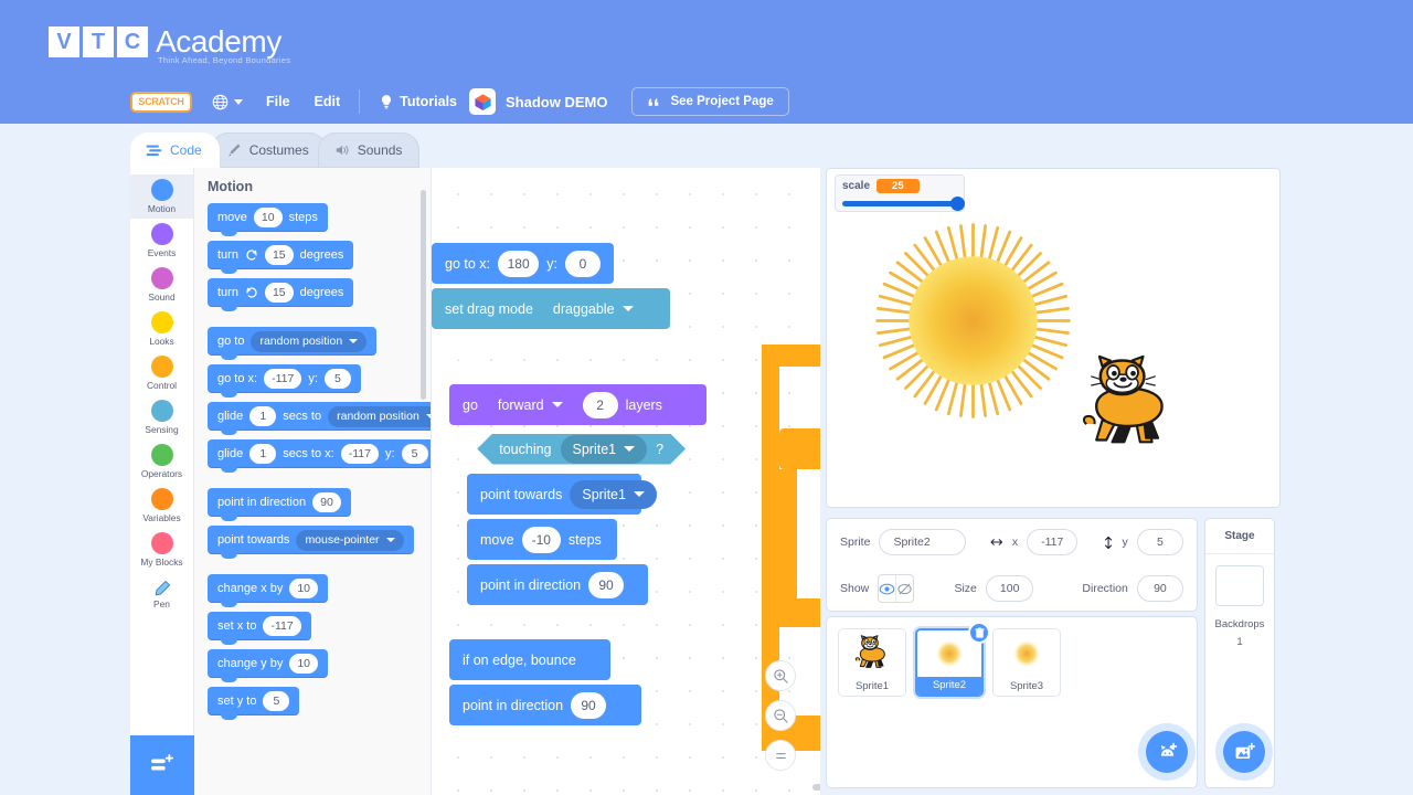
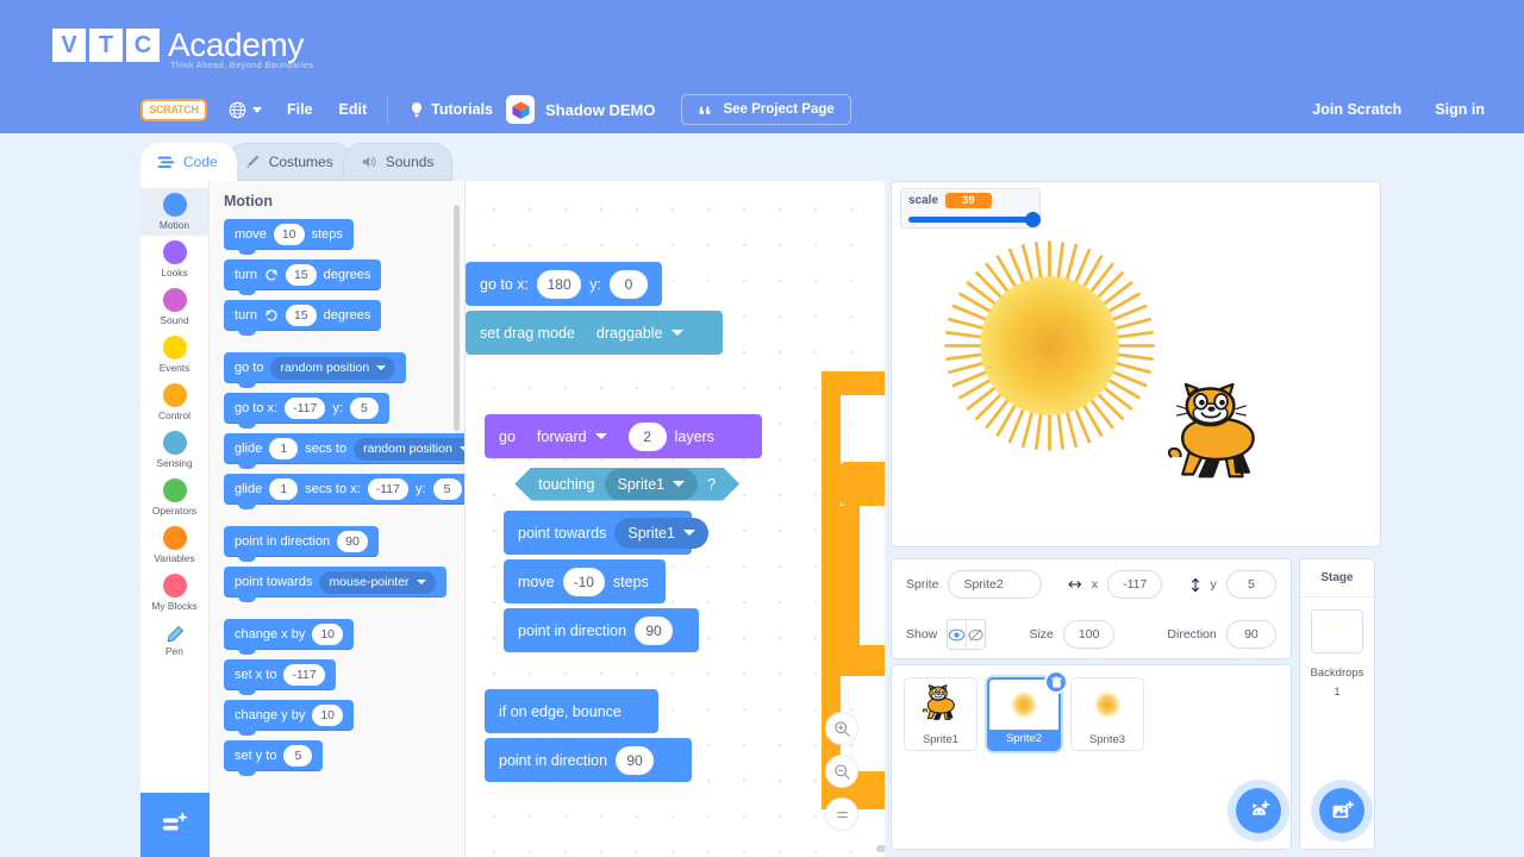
  V
  T
  C
  Academy
  Think Ahead, Beyond Boundaries
  SCRATCH
  File
  Edit
  Tutorials
  Shadow DEMO
  See Project Page
+ Join Scratch
+ Sign in
  Code
  Costumes
  Sounds
  Motion
- Events
+ Looks
  Sound
- Looks
+ Events
  Control
  Sensing
  Operators
  Variables
  My Blocks
  Pen
  Motion
  move
  10
  steps
  turn
  15
  degrees
  turn
  15
  degrees
  go to
  random position
  go to x:
  -117
  y:
  5
  glide
  1
  secs to
  random position
  glide
  1
  secs to x:
  -117
  y:
  5
  point in direction
  90
  point towards
  mouse-pointer
  change x by
  10
  set x to
  -117
  change y by
  10
  set y to
  5
  go to x:
  180
  y:
  0
  set drag mode
  draggable
  forever
  go
  forward
  2
  layers
  touching
  Sprite1
  ?
  point towards
  Sprite1
  move
  -10
  steps
  point in direction
  90
  if on edge, bounce
  point in direction
  90
  scale
- 25
+ 39
  Sprite
  Sprite2
  x
  -117
  y
  5
  Show
  Size
  100
  Direction
  90
  Sprite1
  Sprite2
  Sprite3
  Stage
  Backdrops
  1
